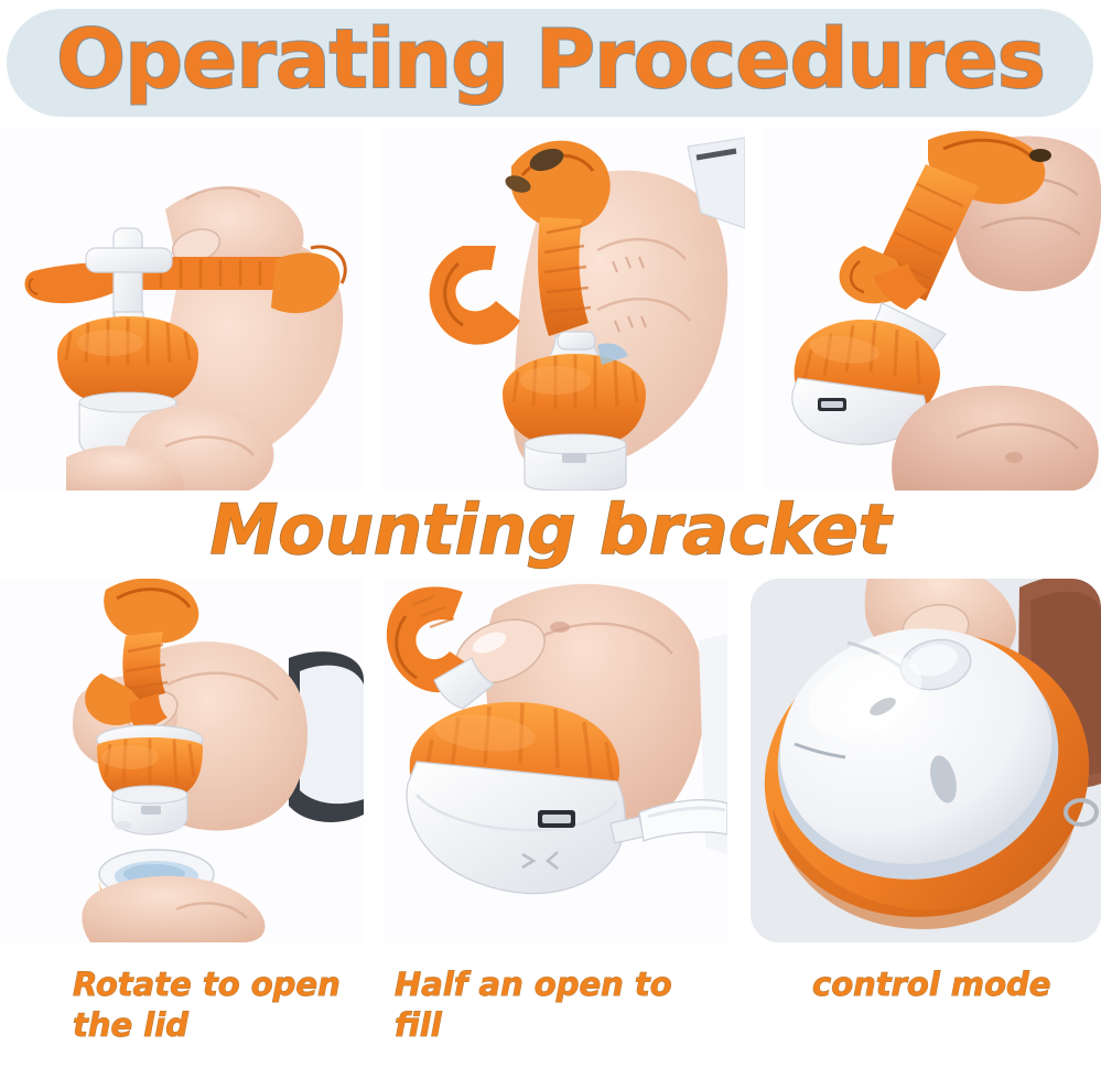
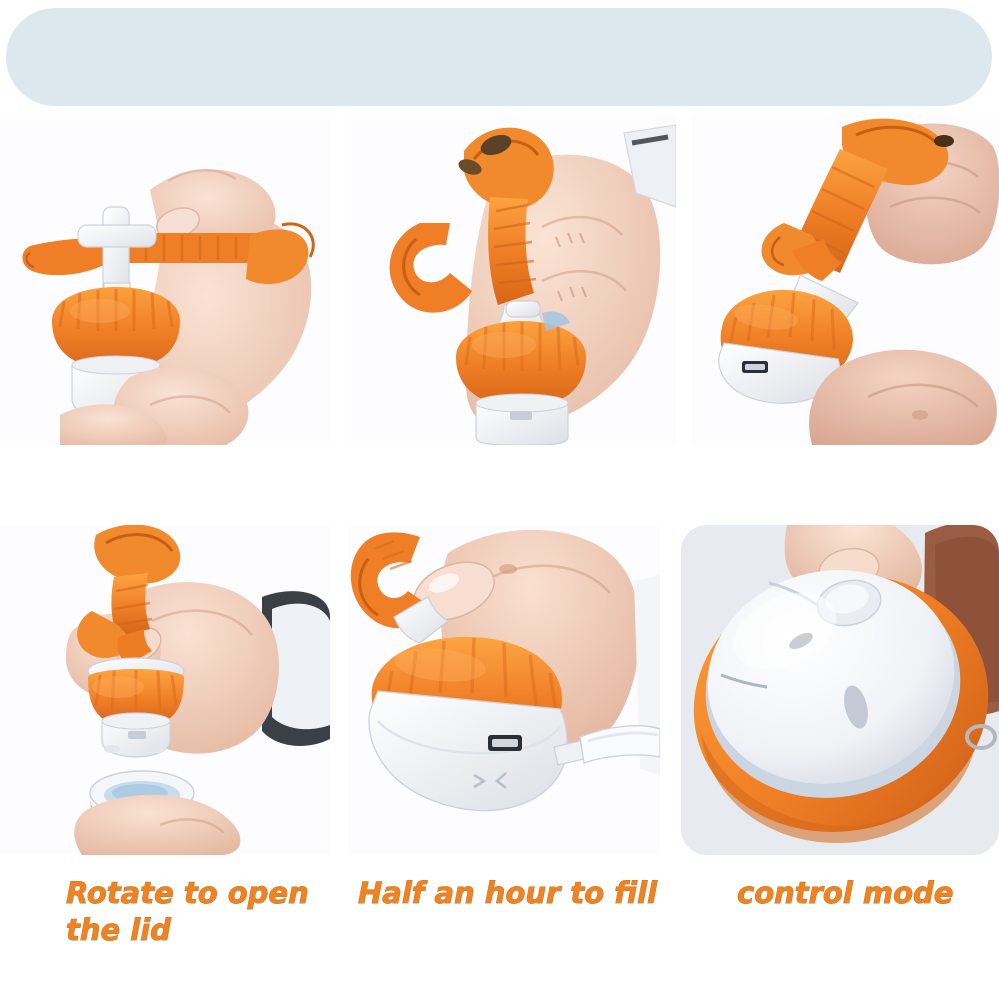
- Operating Procedures
- Mounting bracket
  Rotate to open
  the lid
- Half an open to fill
+ Half an hour to fill
  control mode
